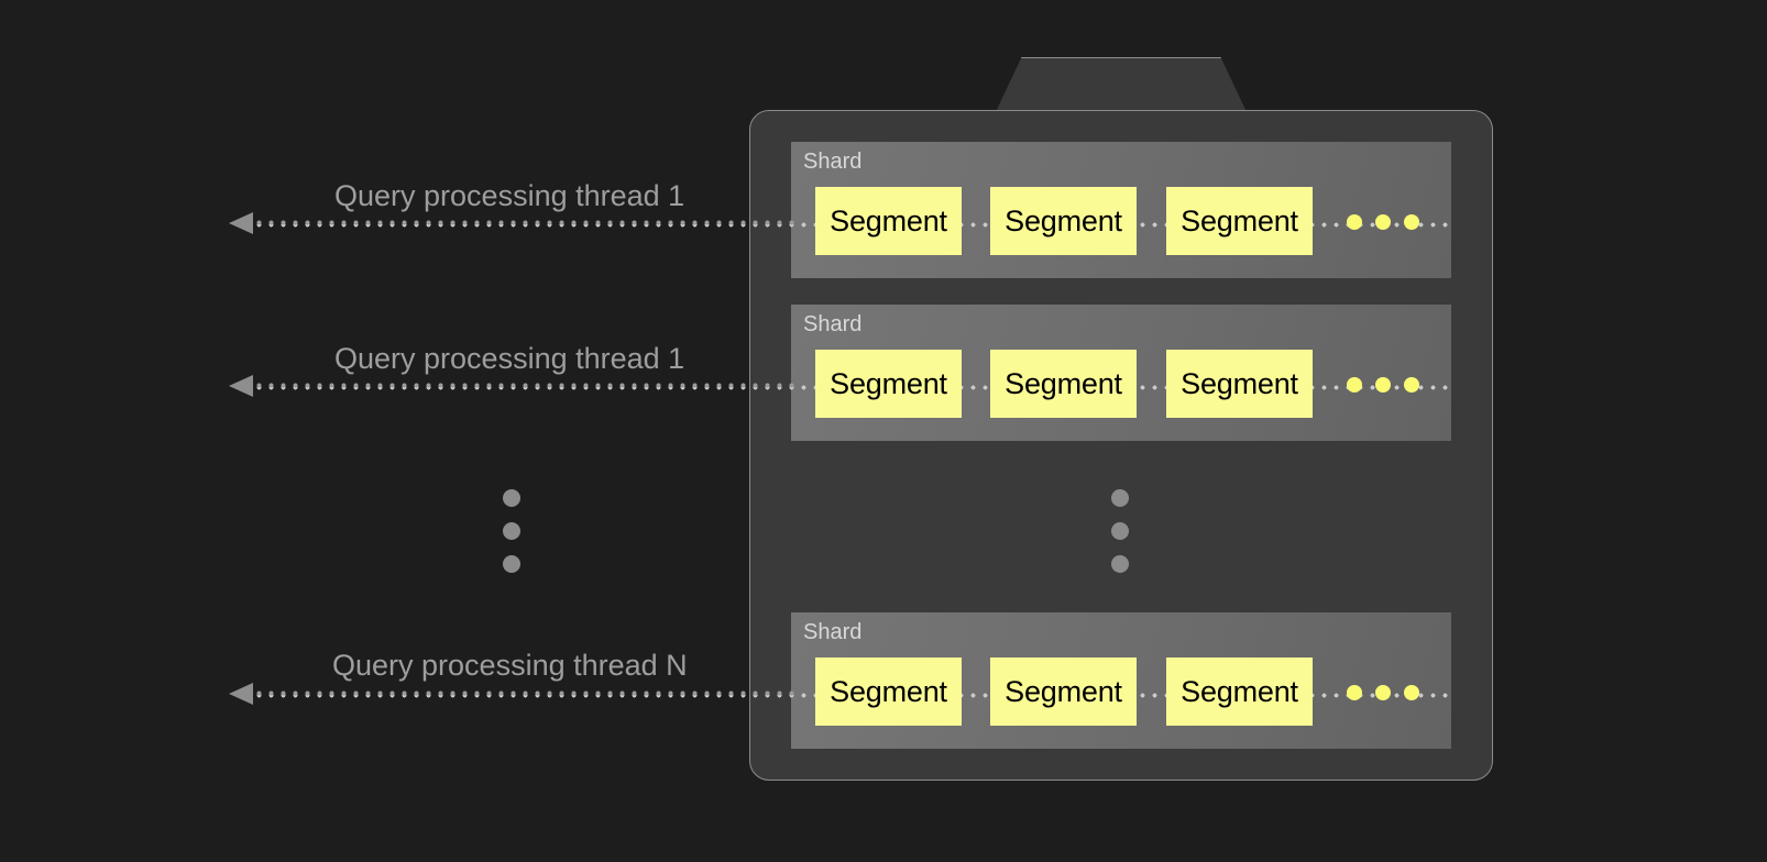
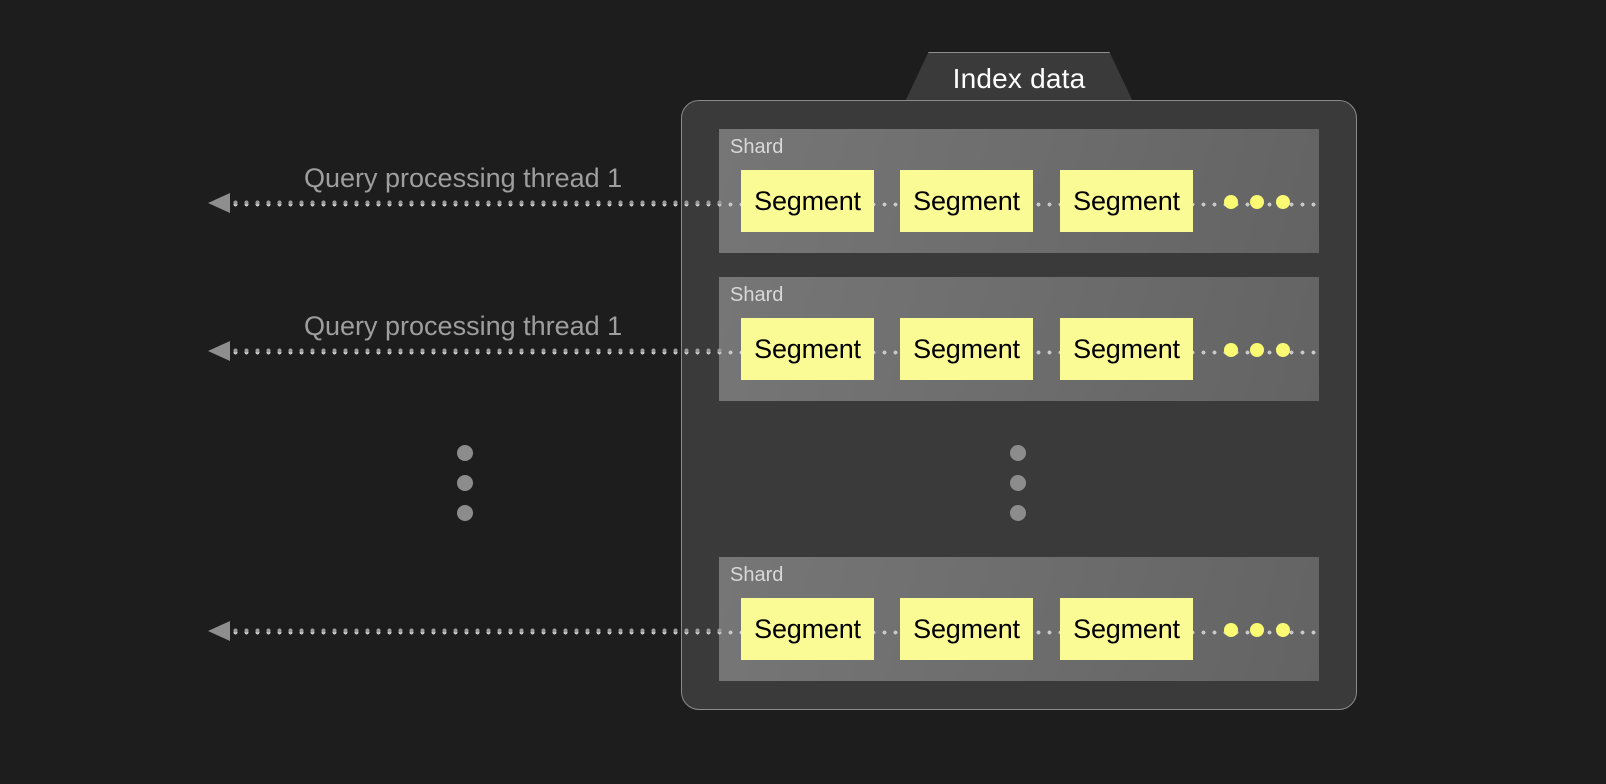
+ Index data
  Shard
  Segment
  Segment
  Segment
  Shard
  Segment
  Segment
  Segment
  Shard
  Segment
  Segment
  Segment
  Query processing thread 1
  Query processing thread 1
- Query processing thread N
